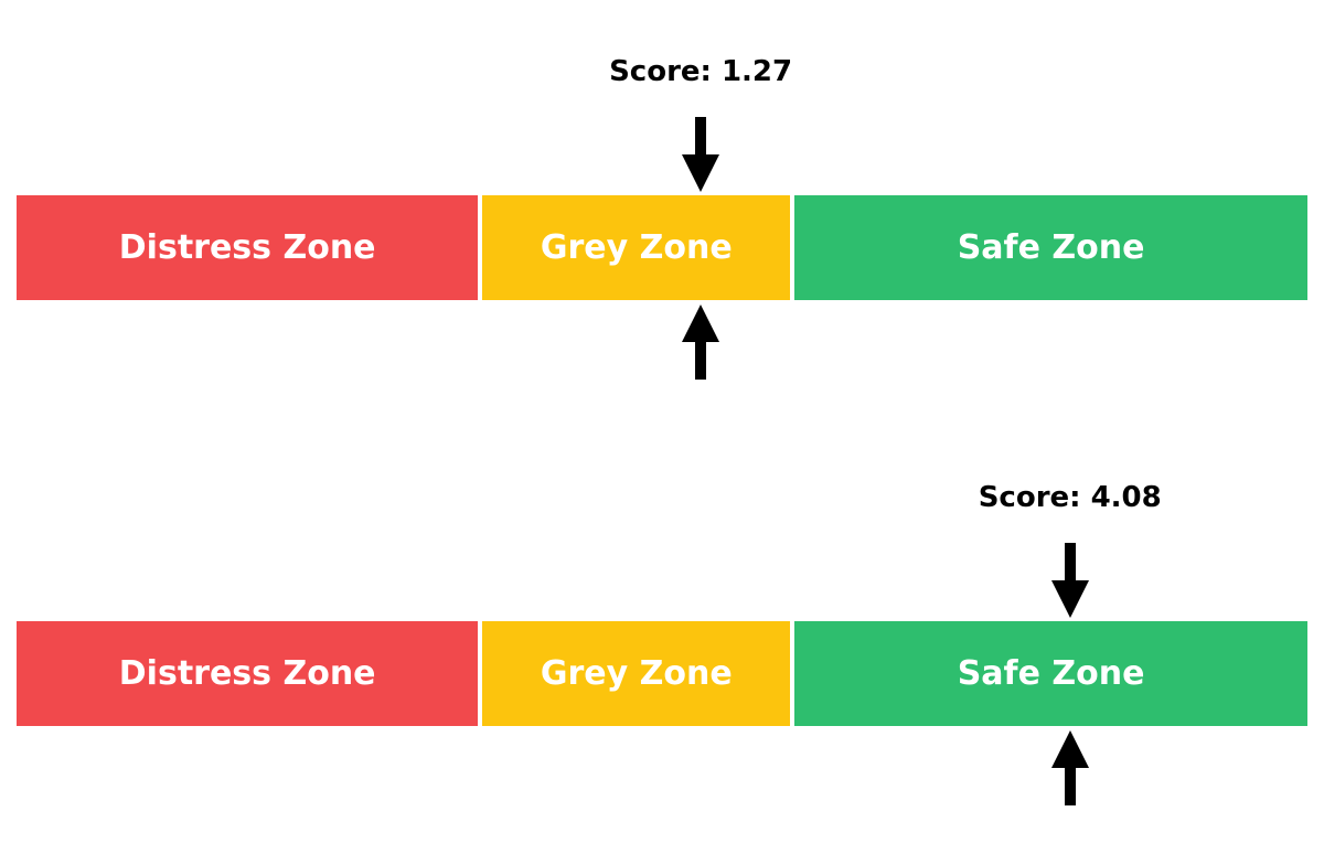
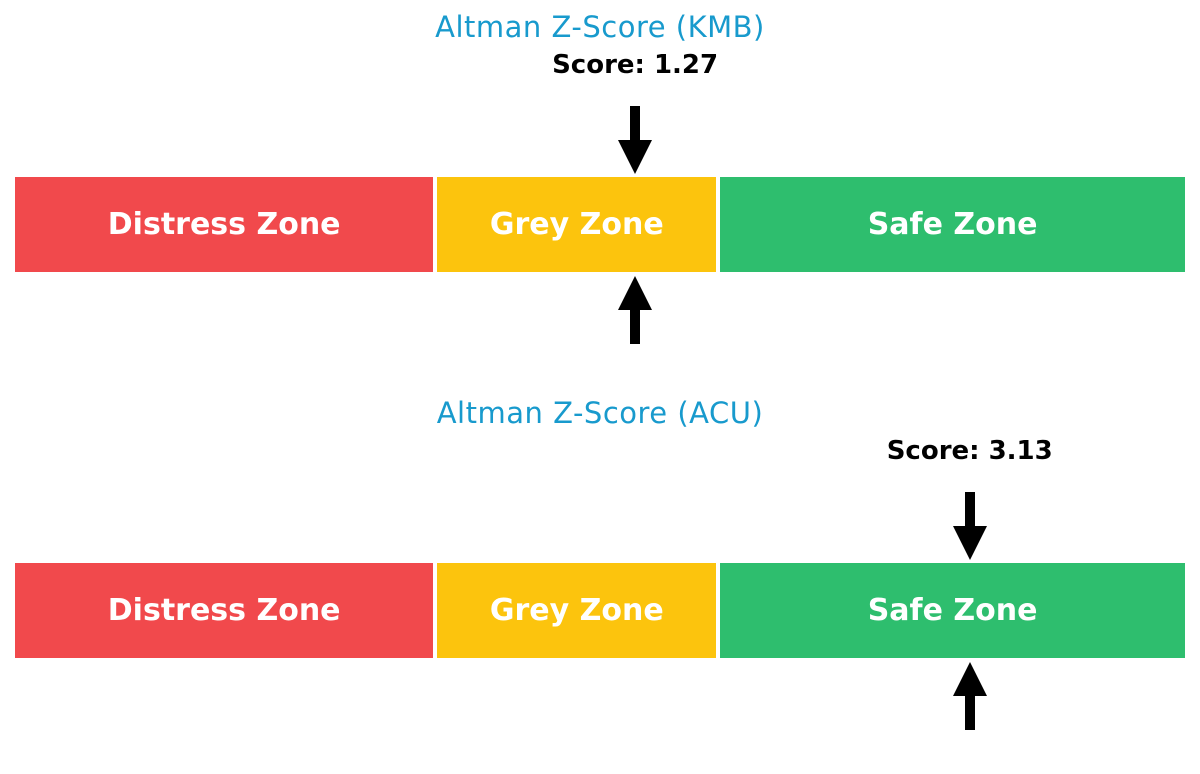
+ Altman Z-Score (KMB)
  Score: 1.27
  Distress Zone
  Grey Zone
  Safe Zone
+ Altman Z-Score (ACU)
- Score: 4.08
+ Score: 3.13
  Distress Zone
  Grey Zone
  Safe Zone
